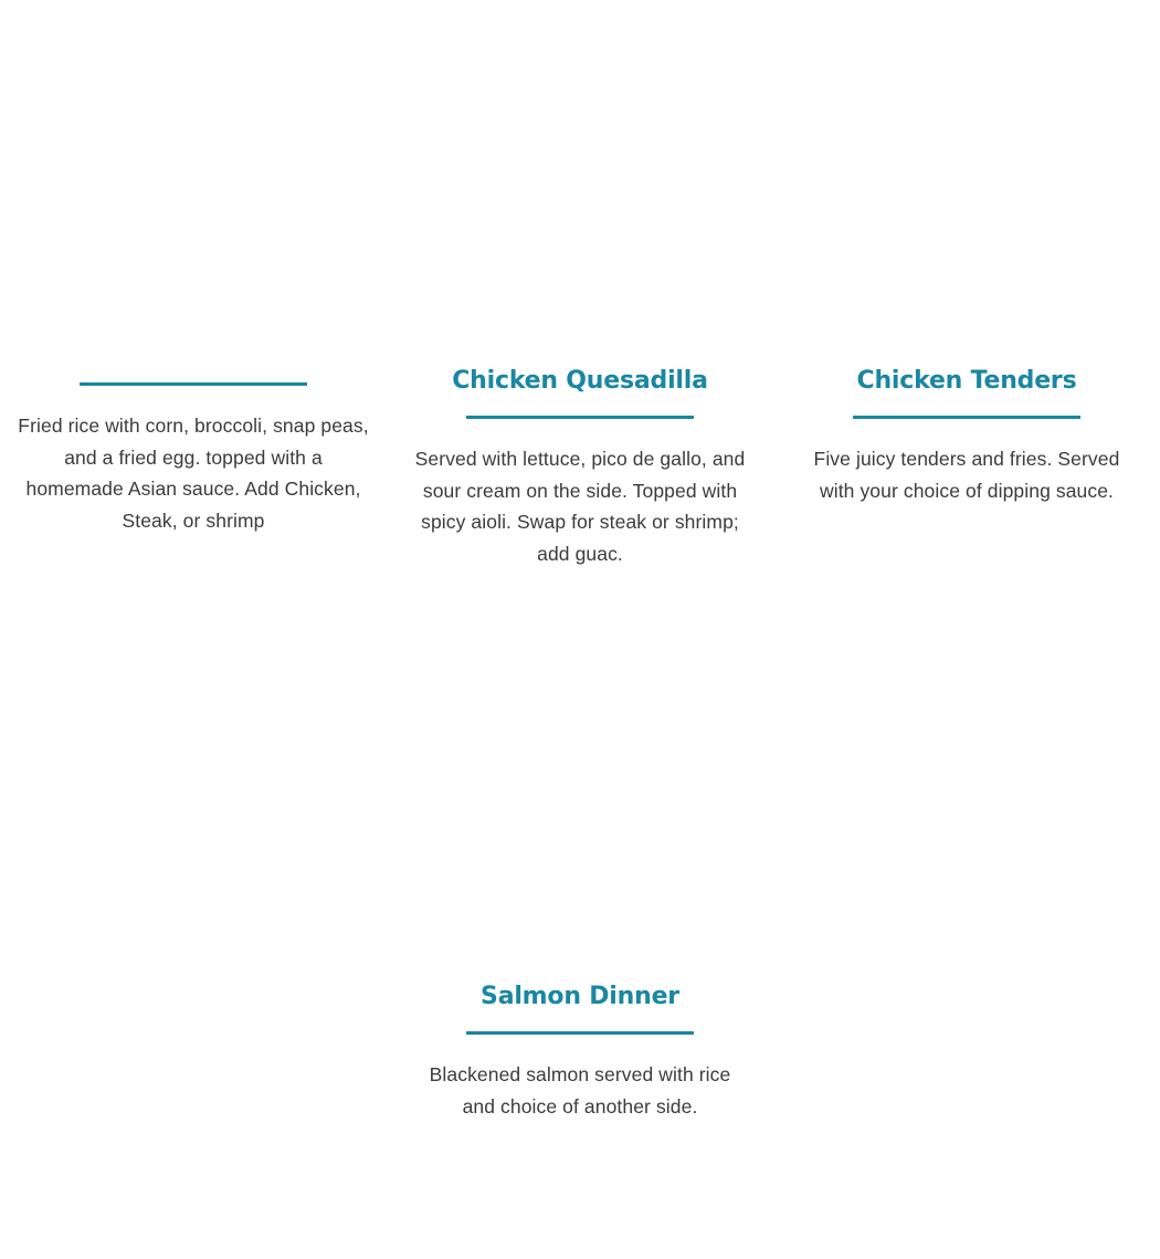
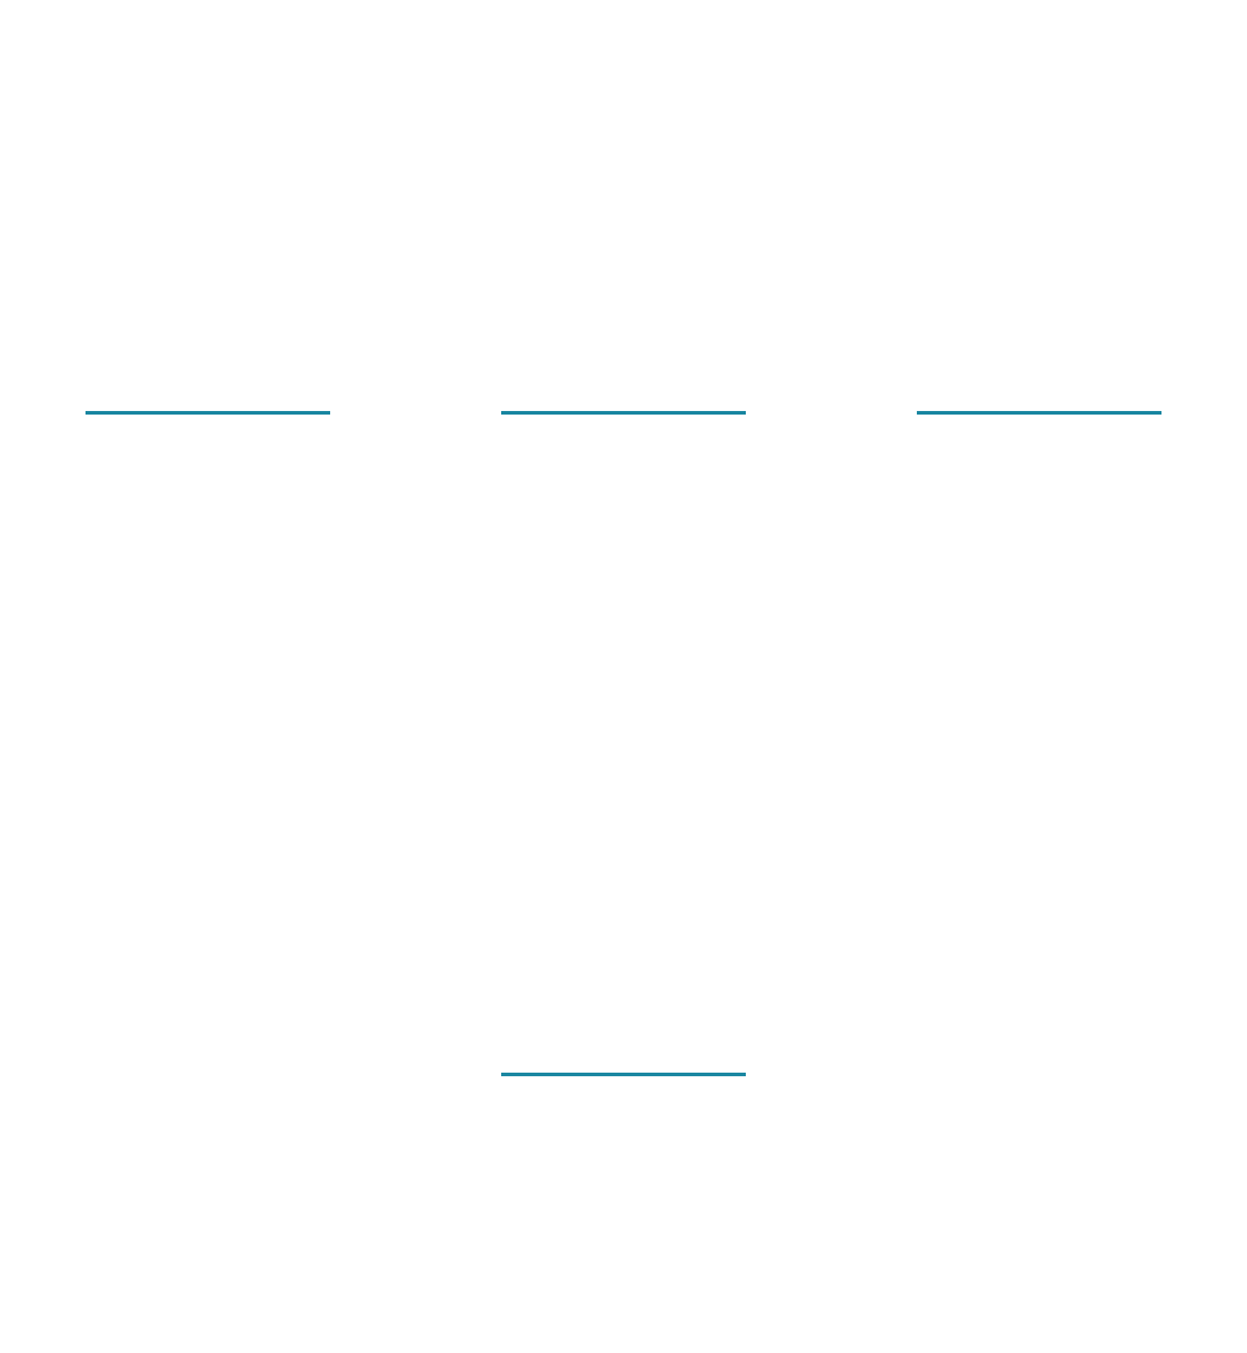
- Fried rice with corn, broccoli, snap peas, and a fried egg. topped with a homemade Asian sauce. Add Chicken, Steak, or shrimp
- Chicken Quesadilla
- Served with lettuce, pico de gallo, and sour cream on the side. Topped with spicy aioli. Swap for steak or shrimp; add guac.
- Chicken Tenders
- Five juicy tenders and fries. Served with your choice of dipping sauce.
- Salmon Dinner
- Blackened salmon served with rice and choice of another side.
